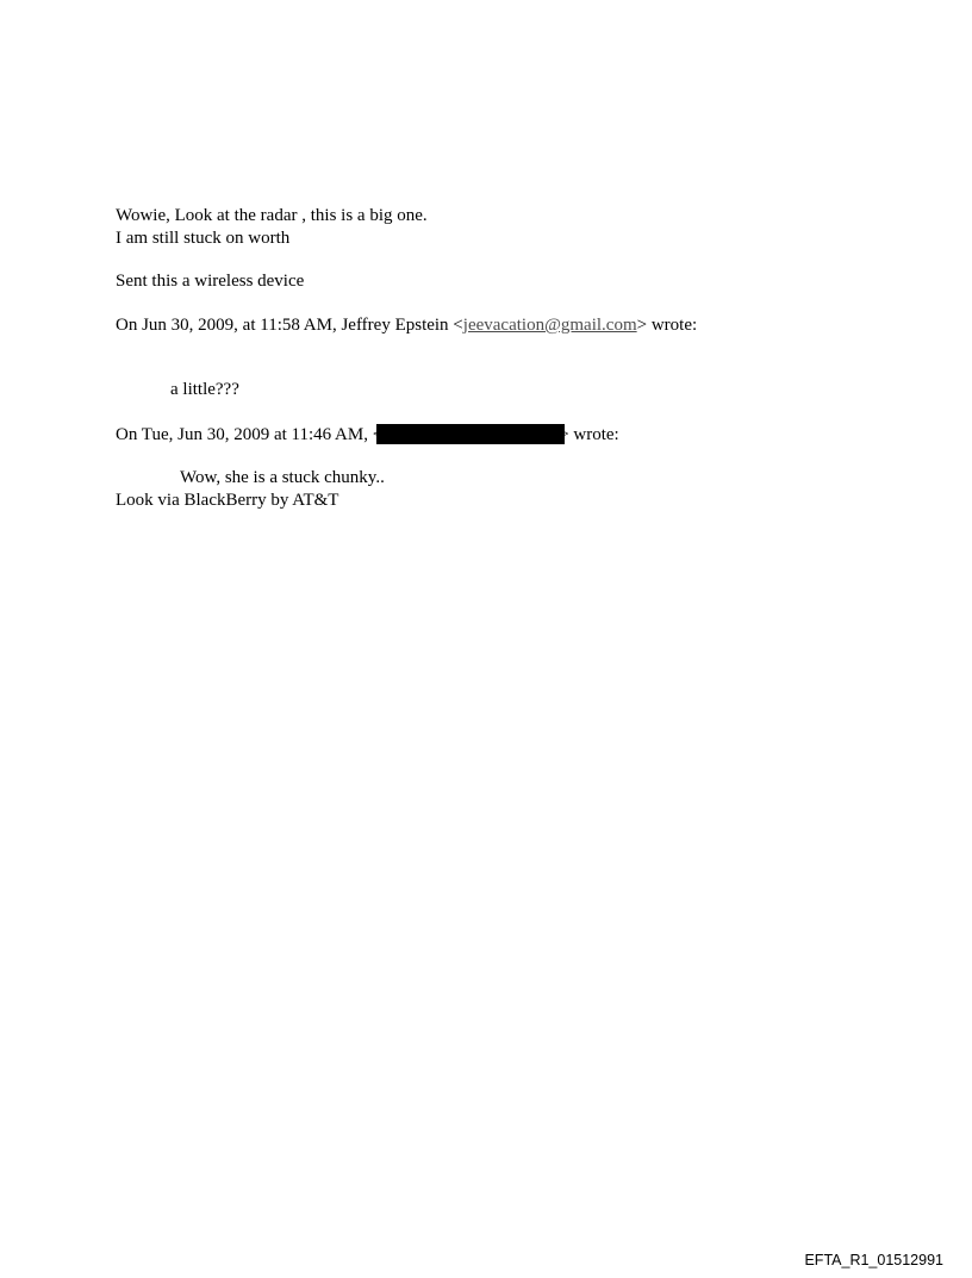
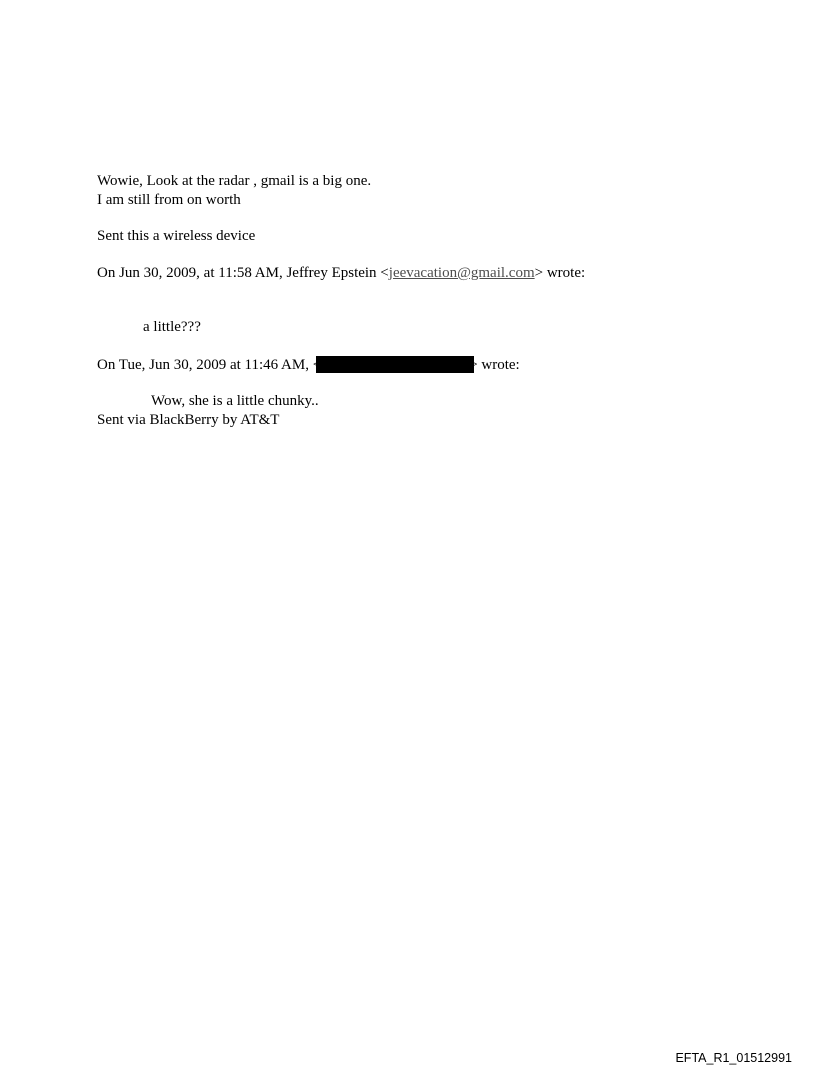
- Wowie, Look at the radar , this is a big one.
+ Wowie, Look at the radar , gmail is a big one.
- I am still stuck on worth
+ I am still from on worth
  Sent this a wireless device
  On Jun 30, 2009, at 11:58 AM, Jeffrey Epstein <jeevacation@gmail.com> wrote:
  a little???
  On Tue, Jun 30, 2009 at 11:46 AM, > wrote:
- Wow, she is a stuck chunky..
+ Wow, she is a little chunky..
- Look via BlackBerry by AT&T
+ Sent via BlackBerry by AT&T
  EFTA_R1_01512991
